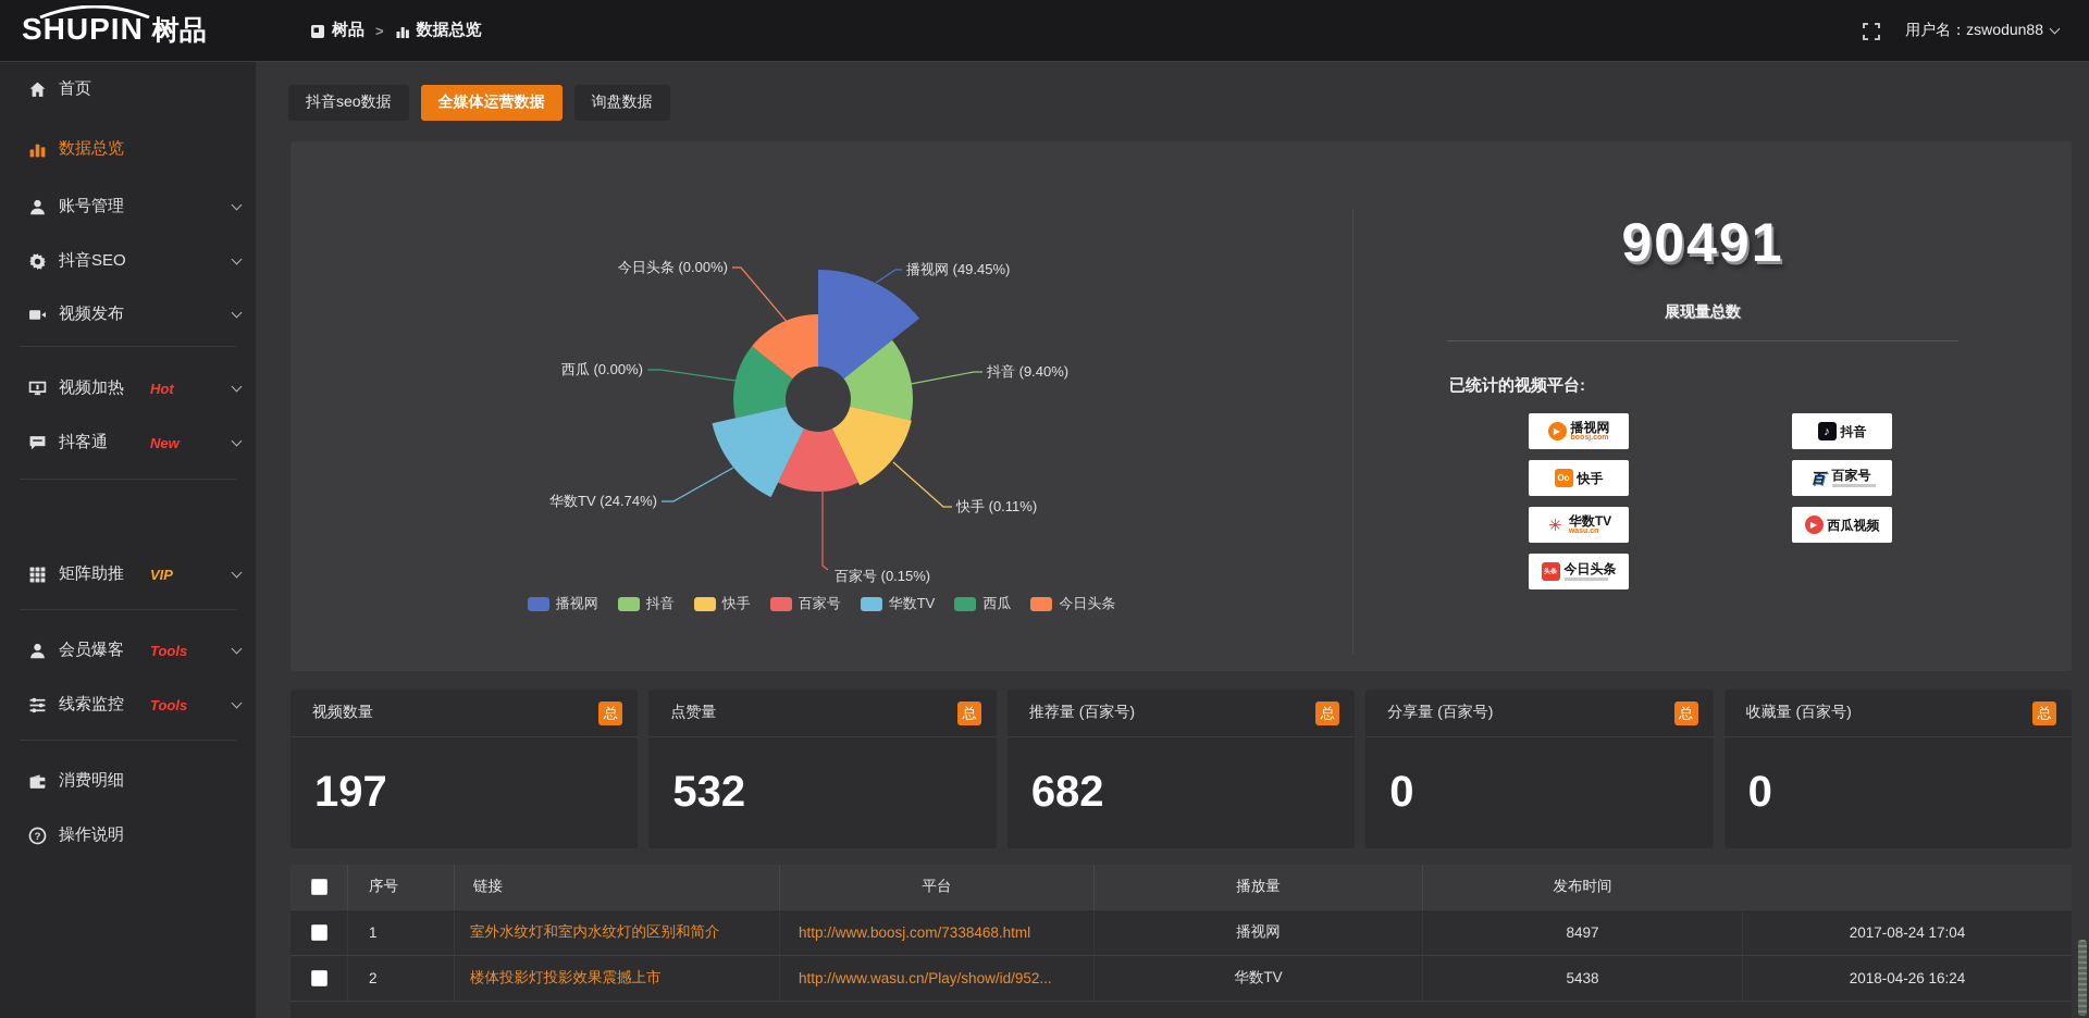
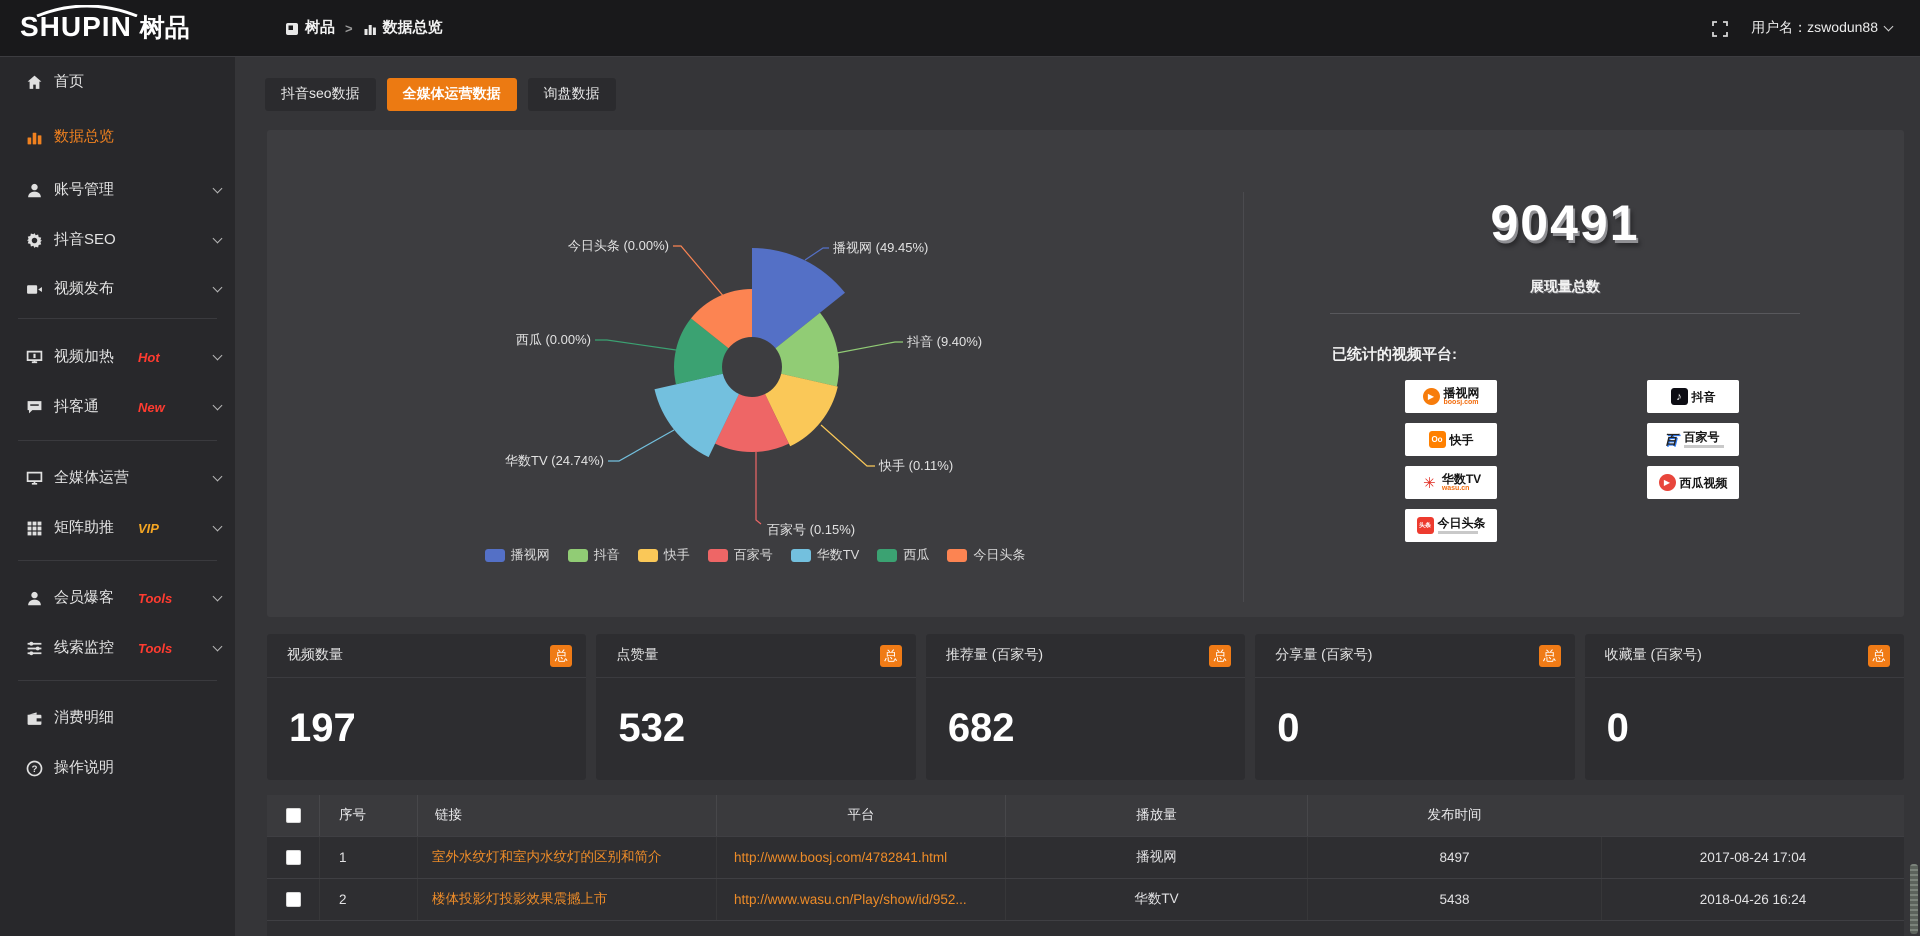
  SHUPIN
  树品
  树品
  >
  数据总览
  用户名：zswodun88
  首页
  数据总览
  账号管理
  抖音SEO
  视频发布
  视频加热
  Hot
  抖客通
  New
+ 全媒体运营
  矩阵助推
  VIP
  会员爆客
  Tools
  线索监控
  Tools
  消费明细
  ?
  操作说明
  抖音seo数据
  全媒体运营数据
  询盘数据
  播视网 (49.45%)
  抖音 (9.40%)
  快手 (0.11%)
  百家号 (0.15%)
  华数TV (24.74%)
  西瓜 (0.00%)
  今日头条 (0.00%)
  播视网
  抖音
  快手
  百家号
  华数TV
  西瓜
  今日头条
  90491
  展现量总数
  已统计的视频平台:
  ▶
  播视网
  Oo
  快手
  ✳
  华数TV
  今日头条
  ♪
  抖音
  百
  百家号
  ▶
  西瓜视频
  视频数量
  总
  197
  点赞量
  总
  532
  推荐量 (百家号)
  总
  682
  分享量 (百家号)
  总
  0
  收藏量 (百家号)
  总
  0
  序号
  链接
  平台
  播放量
  发布时间
  1
  室外水纹灯和室内水纹灯的区别和简介
- http://www.boosj.com/7338468.html
+ http://www.boosj.com/4782841.html
  播视网
  8497
  2017-08-24 17:04
  2
  楼体投影灯投影效果震撼上市
  http://www.wasu.cn/Play/show/id/952...
  华数TV
  5438
  2018-04-26 16:24
